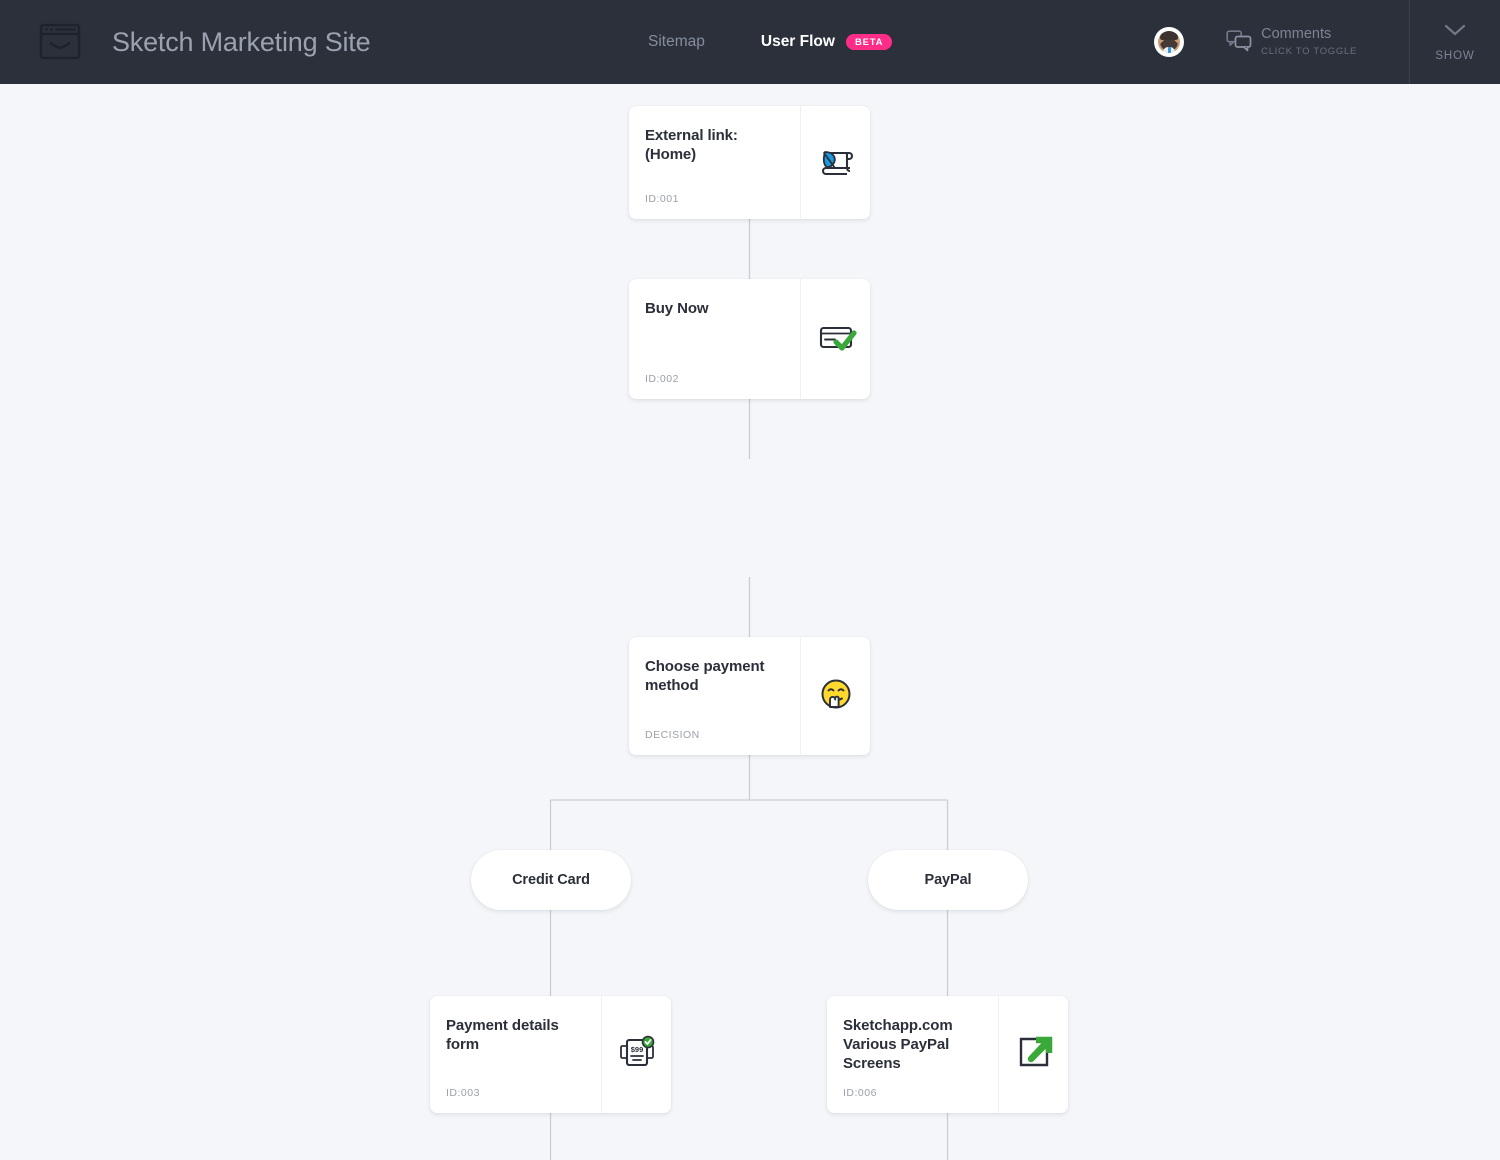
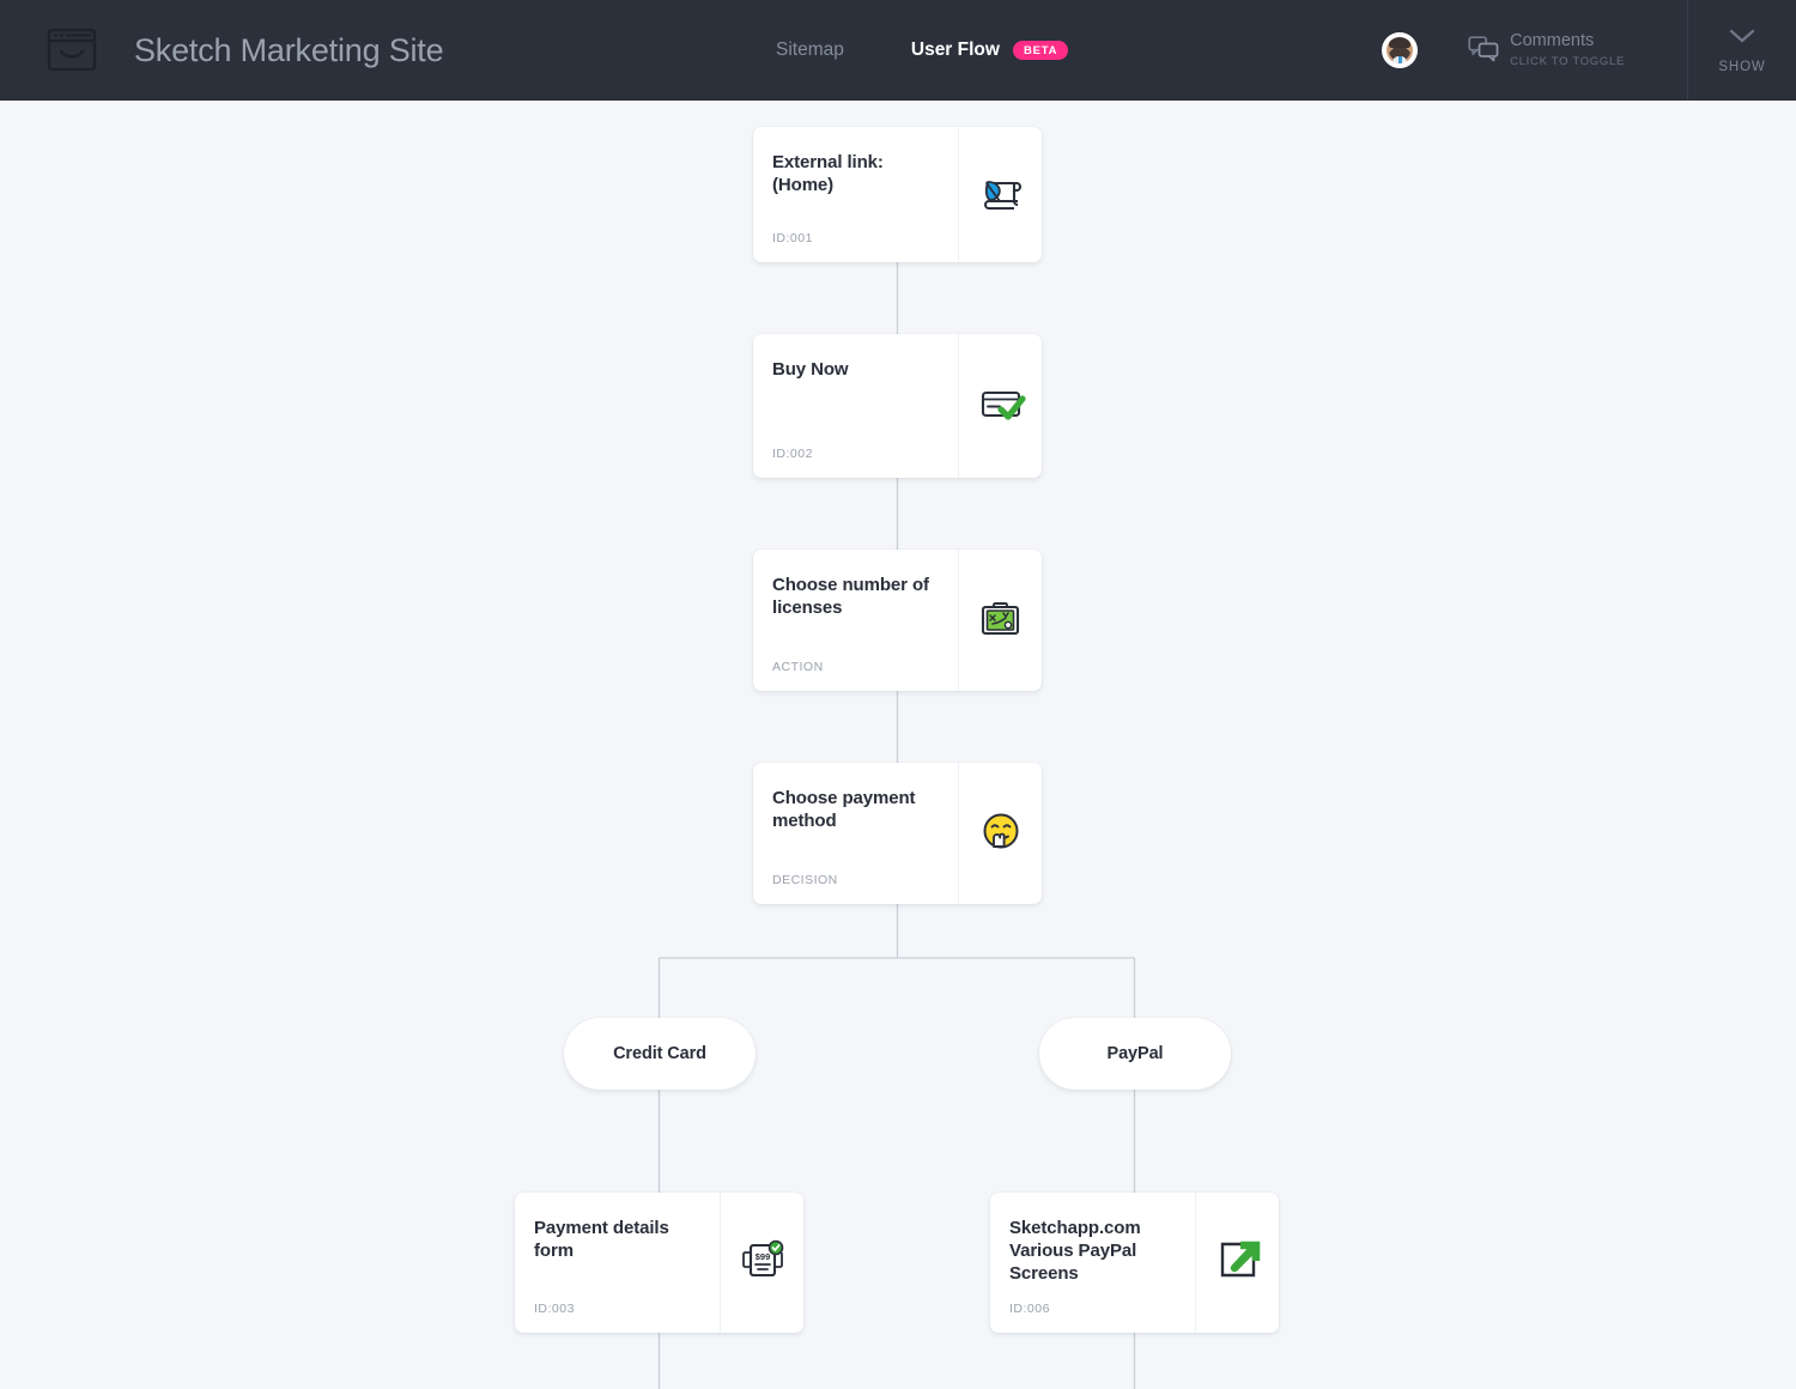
  Sketch Marketing Site
  Sitemap
  User Flow
  BETA
  Comments
  CLICK TO TOGGLE
  SHOW
  External link:
  (Home)
  ID:001
  Buy Now
  ID:002
+ Choose number of
+ licenses
+ ACTION
  Choose payment
  method
  DECISION
  Credit Card
  PayPal
  Payment details
  form
  ID:003
  $99
  Sketchapp.com
  Various PayPal
  Screens
  ID:006
